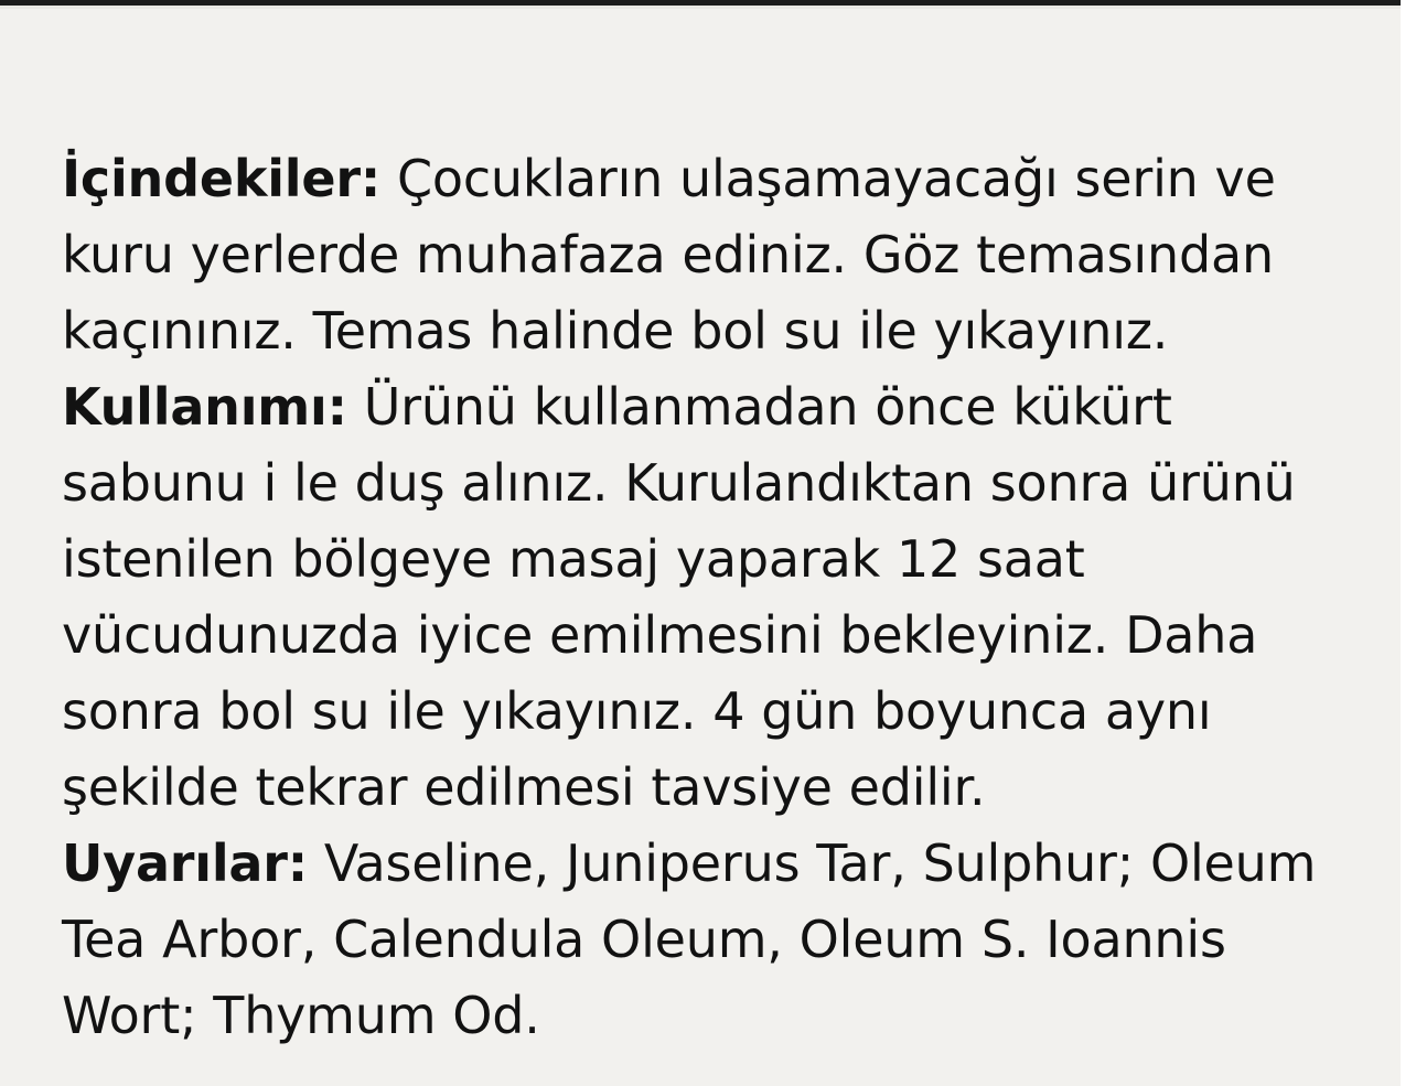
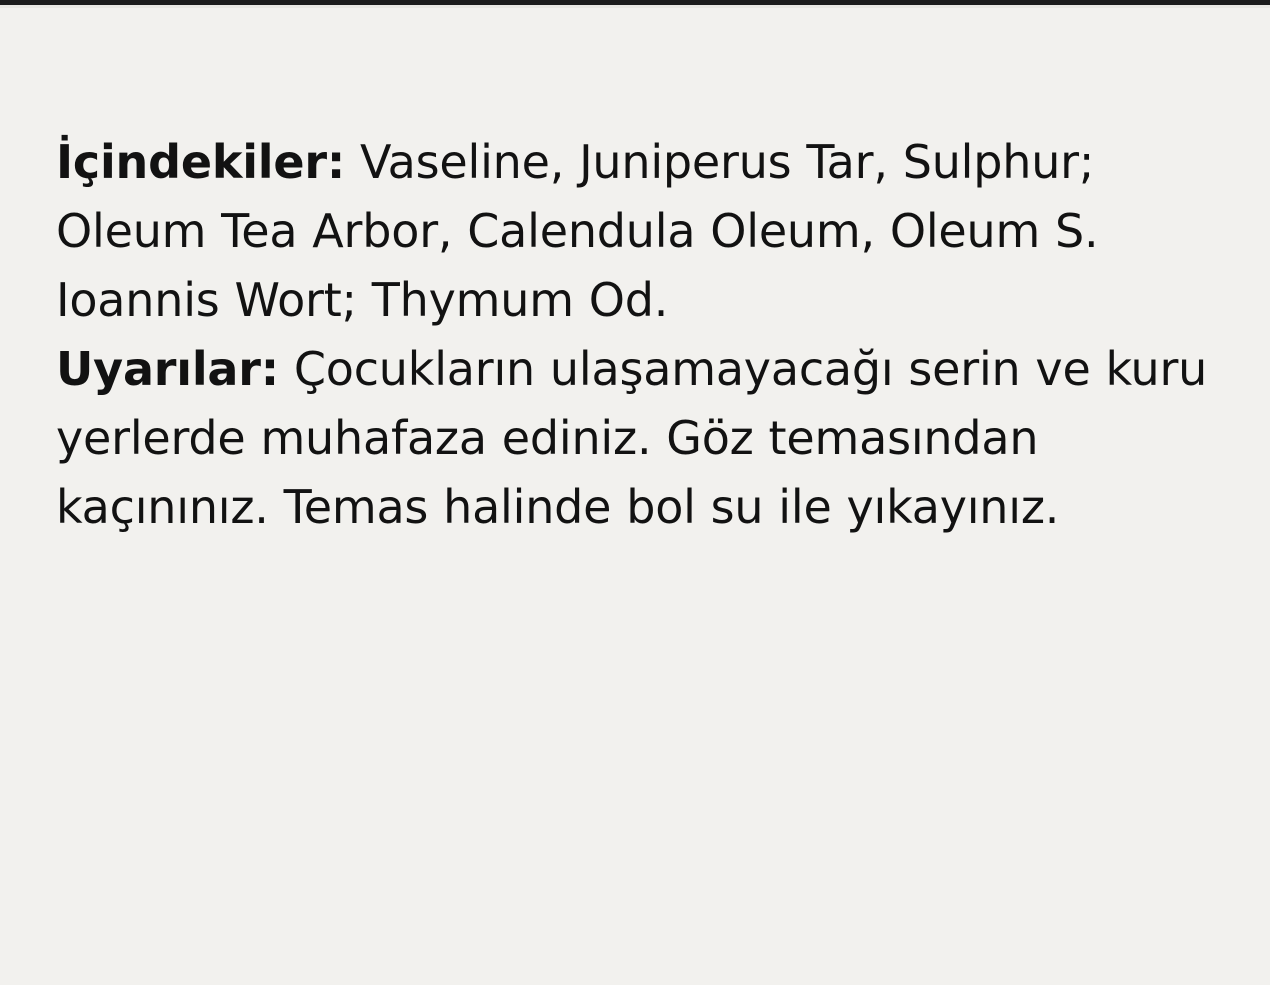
- İçindekiler: Çocukların ulaşamayacağı serin ve kuru yerlerde muhafaza ediniz. Göz temasından kaçınınız. Temas halinde bol su ile yıkayınız.
+ İçindekiler: Vaseline, Juniperus Tar, Sulphur; Oleum Tea Arbor, Calendula Oleum, Oleum S. Ioannis Wort; Thymum Od.
- Kullanımı: Ürünü kullanmadan önce kükürt sabunu i le duş alınız. Kurulandıktan sonra ürünü istenilen bölgeye masaj yaparak 12 saat vücudunuzda iyice emilmesini bekleyiniz. Daha sonra bol su ile yıkayınız. 4 gün boyunca aynı şekilde tekrar edilmesi tavsiye edilir.
- Uyarılar: Vaseline, Juniperus Tar, Sulphur; Oleum Tea Arbor, Calendula Oleum, Oleum S. Ioannis Wort; Thymum Od.
+ Uyarılar: Çocukların ulaşamayacağı serin ve kuru yerlerde muhafaza ediniz. Göz temasından kaçınınız. Temas halinde bol su ile yıkayınız.
